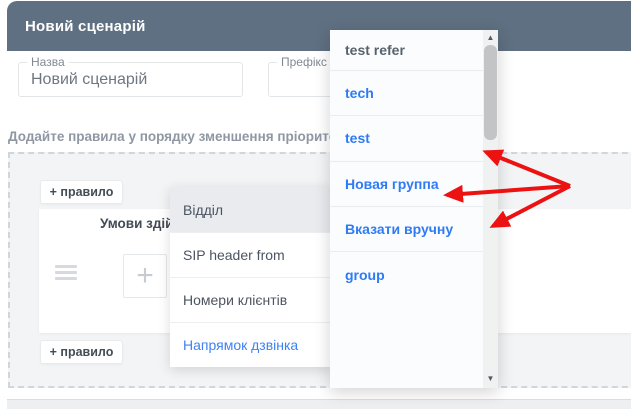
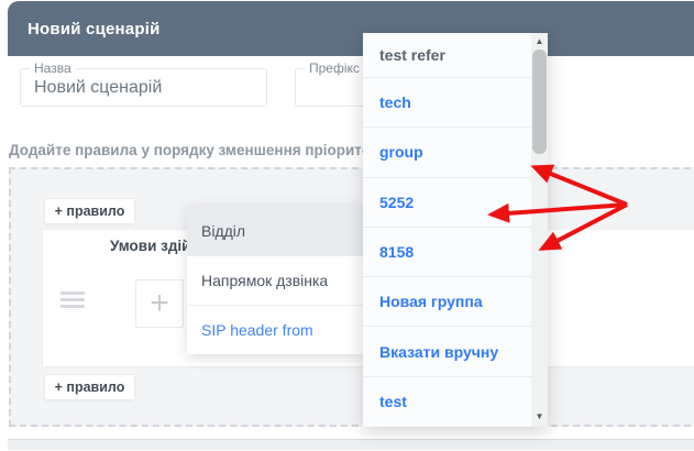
  Новий сценарій
  Назва
  Новий сценарій
  Префікс
  Додайте правила у порядку зменшення пріорит
  + правило
  + правило
  Умови зді
  +
  Відділ
- SIP header from
+ Напрямок дзвінка
- Номери клієнтів
- Напрямок дзвінка
+ SIP header from
  test refer
  tech
- test
+ group
+ 5252
+ 8158
  Новая группа
  Вказати вручну
- group
+ test
  ▲
  ▼
